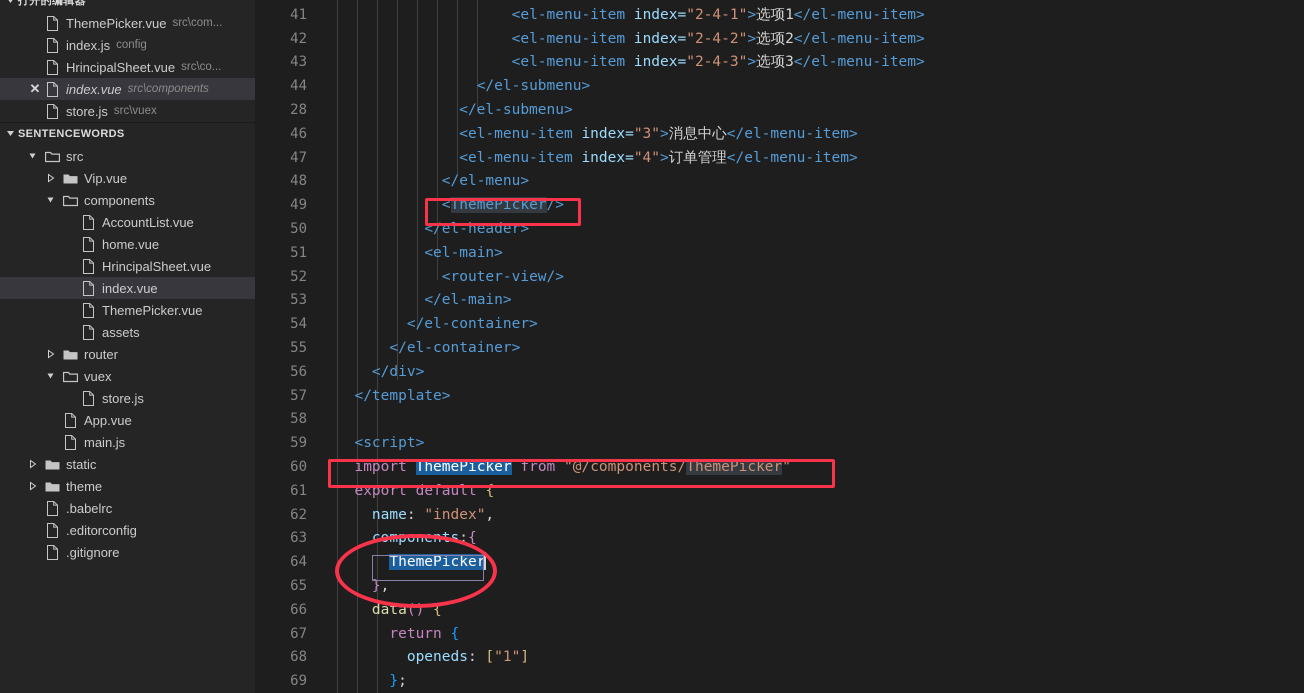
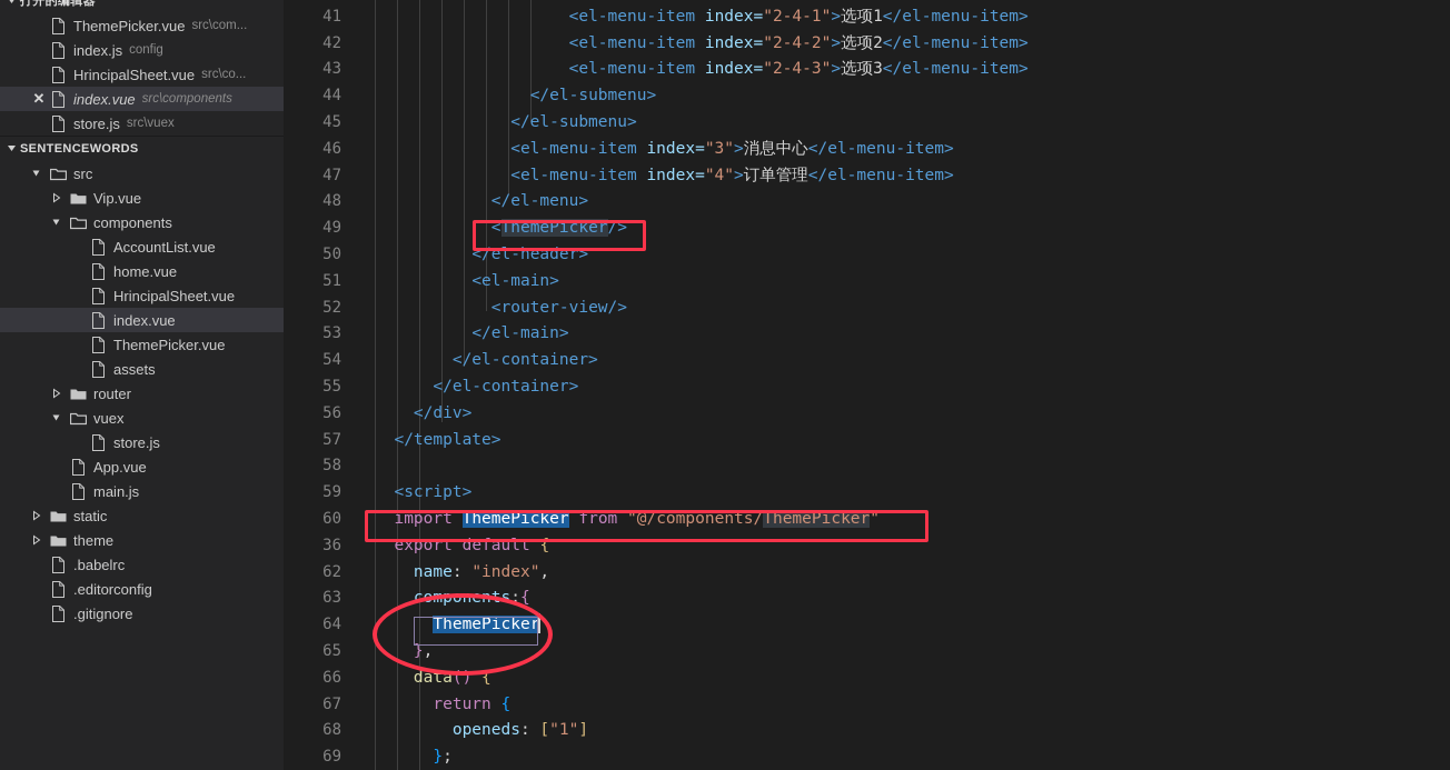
  打开的编辑器
  ThemePicker.vue
  src\com...
  index.js
  config
  HrincipalSheet.vue
  src\co...
  ✕
  index.vue
  src\components
  store.js
  src\vuex
  SENTENCEWORDS
  src
  Vip.vue
  components
  AccountList.vue
  home.vue
  HrincipalSheet.vue
  index.vue
  ThemePicker.vue
  assets
  router
  vuex
  store.js
  App.vue
  main.js
  static
  theme
  .babelrc
  .editorconfig
  .gitignore
  41
  <el-menu-item index="2-4-1">选项1</el-menu-item>
  42
  <el-menu-item index="2-4-2">选项2</el-menu-item>
  43
  <el-menu-item index="2-4-3">选项3</el-menu-item>
  44
  </el-submenu>
- 28
+ 45
  </el-submenu>
  46
  <el-menu-item index="3">消息中心</el-menu-item>
  47
  <el-menu-item index="4">订单管理</el-menu-item>
  48
  </el-menu>
  49
  <ThemePicker/>
  50
  </el-header>
  51
  <el-main>
  52
  <router-view/>
  53
  </el-main>
  54
  </el-container>
  55
  </el-container>
  56
  </div>
  57
  </template>
  58
  59
  <script>
  60
  import ThemePicker from "@/components/ThemePicker"
- 61
+ 36
  export default {
  62
  name: "index",
  63
  components:{
  64
  ThemePicker
  65
  },
  66
  data() {
  67
  return {
  68
  openeds: ["1"]
  69
  };
